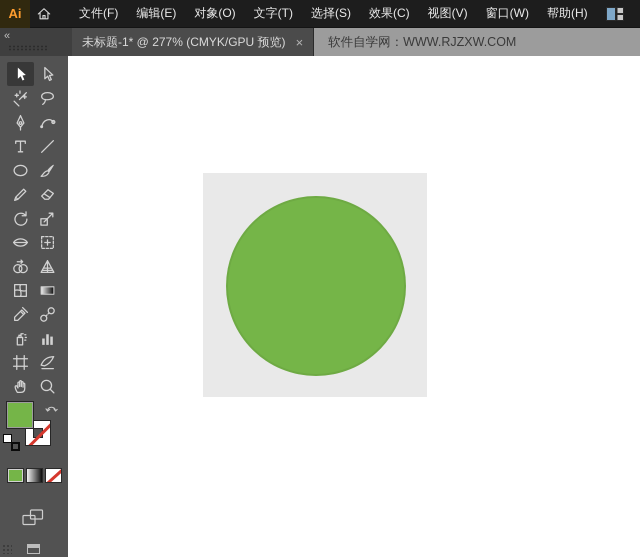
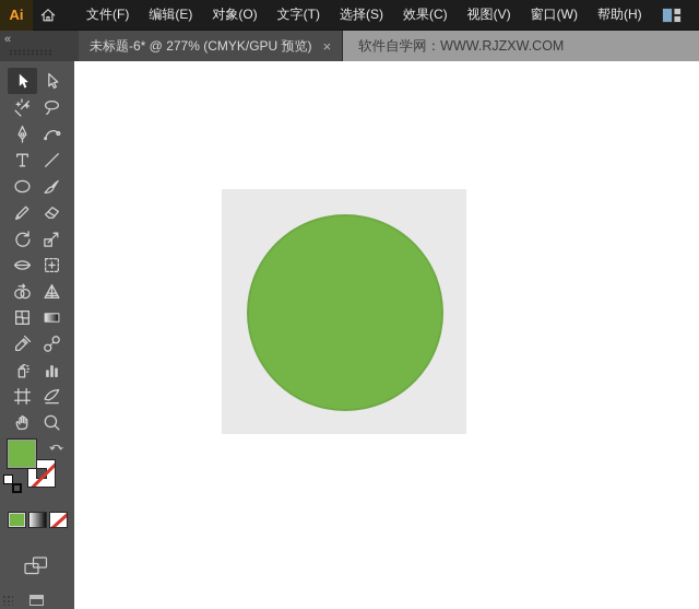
  Ai
  文件(F)
  编辑(E)
  对象(O)
  文字(T)
  选择(S)
  效果(C)
  视图(V)
  窗口(W)
  帮助(H)
  «
- 未标题-1* @ 277% (CMYK/GPU 预览)
+ 未标题-6* @ 277% (CMYK/GPU 预览)
  ×
  软件自学网：WWW.RJZXW.COM
